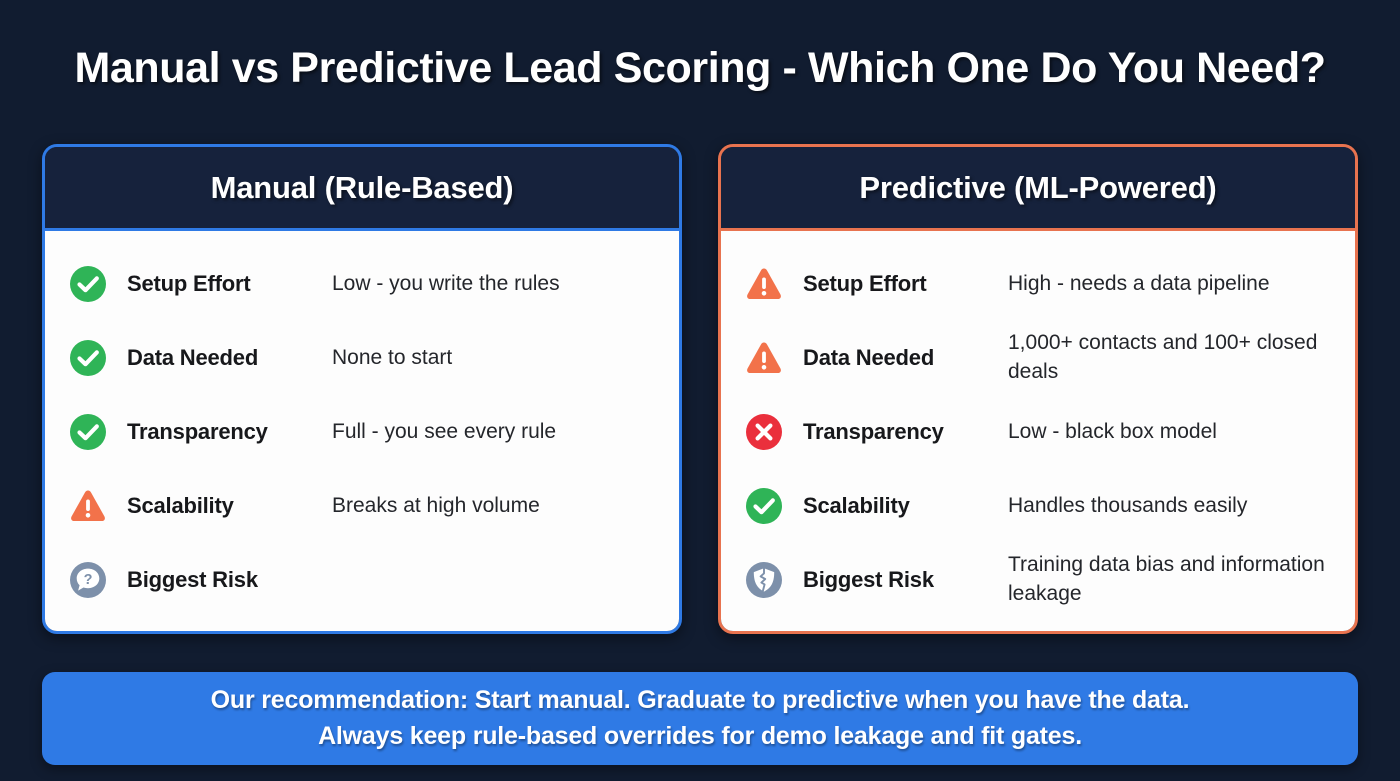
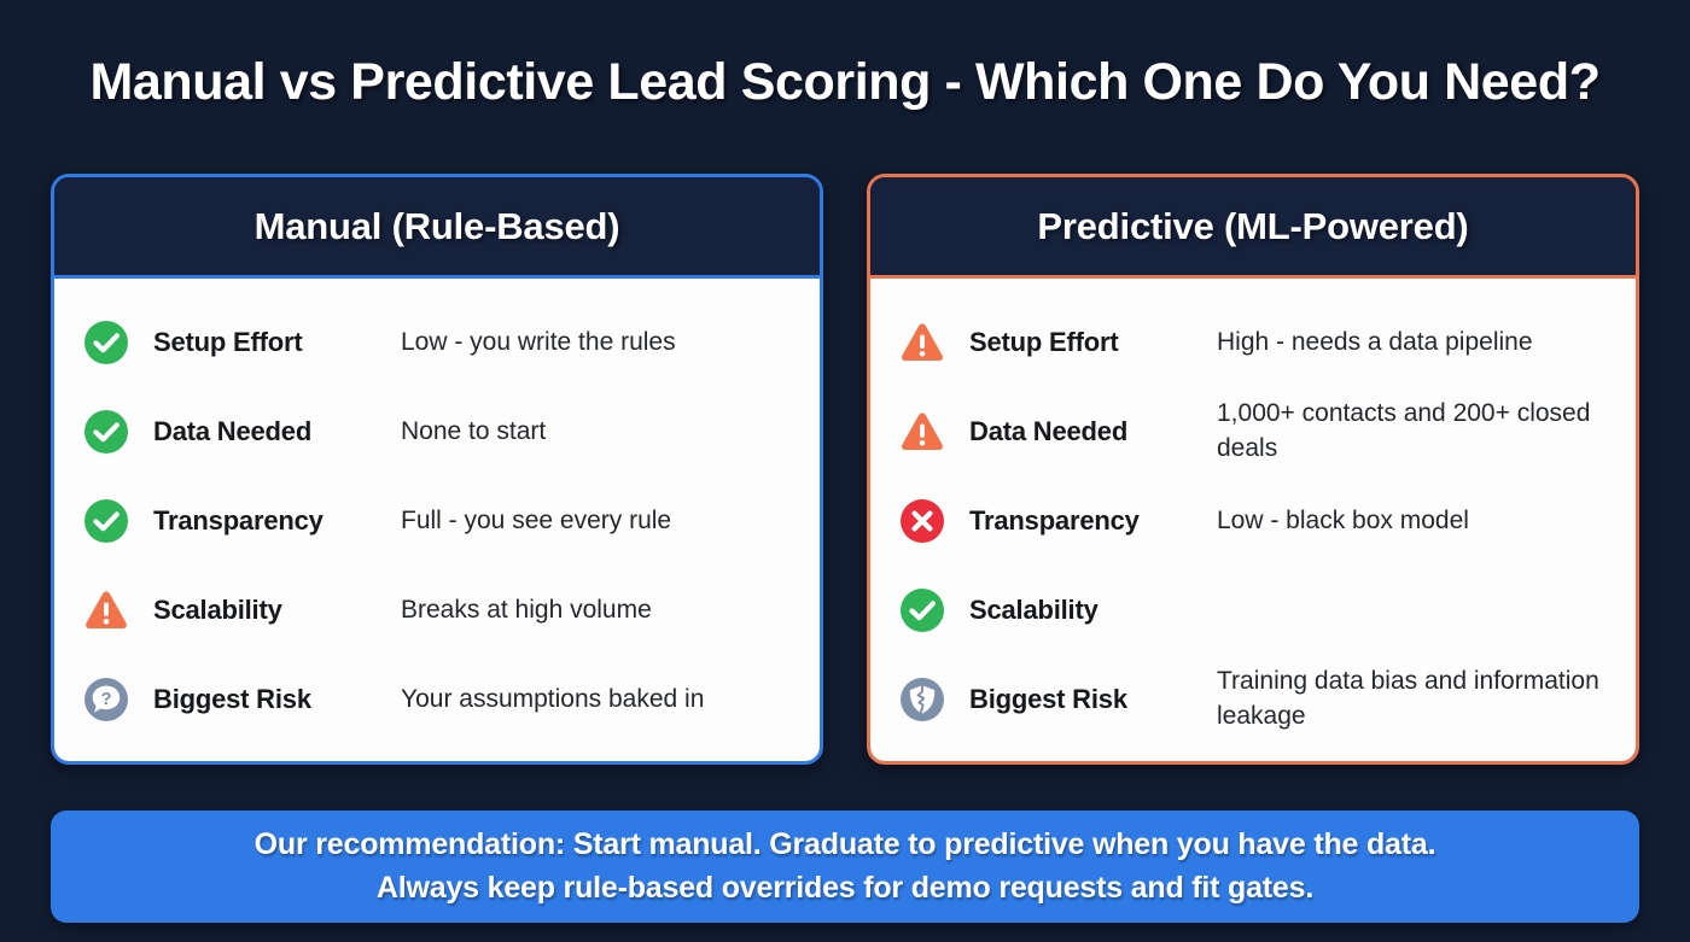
  Manual vs Predictive Lead Scoring - Which One Do You Need?
  Manual (Rule-Based)
  Setup Effort
  Low - you write the rules
  Data Needed
  None to start
  Transparency
  Full - you see every rule
  Scalability
  Breaks at high volume
  ?
  Biggest Risk
+ Your assumptions baked in
  Predictive (ML-Powered)
  Setup Effort
  High - needs a data pipeline
  Data Needed
- 1,000+ contacts and 100+ closed deals
+ 1,000+ contacts and 200+ closed deals
  Transparency
  Low - black box model
  Scalability
- Handles thousands easily
  Biggest Risk
  Training data bias and information leakage
  Our recommendation: Start manual. Graduate to predictive when you have the data.
- Always keep rule-based overrides for demo leakage and fit gates.
+ Always keep rule-based overrides for demo requests and fit gates.
